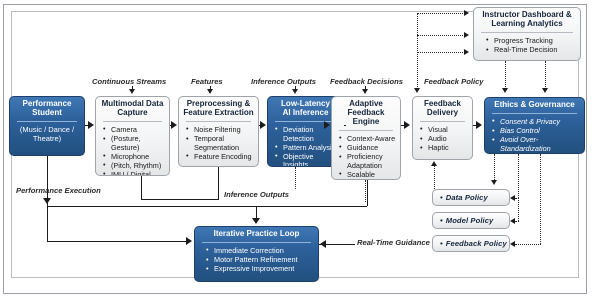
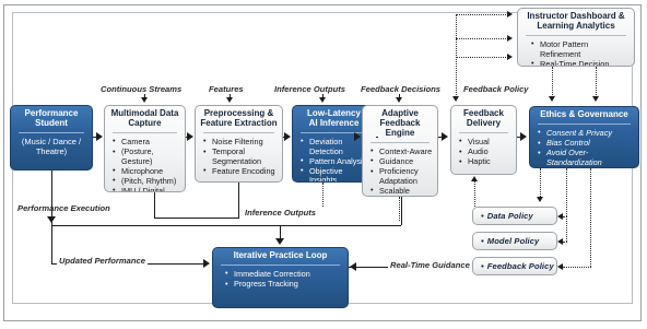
  Continuous Streams
  Features
  Inference Outputs
  Feedback Decisions
  Feedback Policy
  Performance
  Student
  (Music / Dance /
  Theatre)
  Multimodal Data
  Capture
  Camera
  (Posture, Gesture)
  Microphone
  (Pitch, Rhythm)
  Preprocessing &
  Feature Extraction
  Noise Filtering
  Temporal Segmentation
  Feature Encoding
  Low-Latency
  AI Inference
  Deviation Detection
  Pattern Analys
  Objective Insights
  Adaptive
  Feedback Engine
  Context-Aware
  Guidance
  Proficiency Adaptation
  Feedback
  Delivery
  Visual
  Audio
  Haptic
  Ethics & Governance
  Consent & Privacy
  Bias Control
  Avoid Over-Standardization
  Instructor Dashboard &
  Learning Analytics
- Progress Tracking
+ Motor Pattern Refinement
  Real-Time Decision
  Iterative Practice Loop
  Immediate Correction
- Motor Pattern Refinement
+ Progress Tracking
- Expressive Improvement
  •
  Data Policy
  •
  Model Policy
  •
  Feedback Policy
  Performance Execution
+ Updated Performance
  Inference Outputs
  Real-Time Guidance
